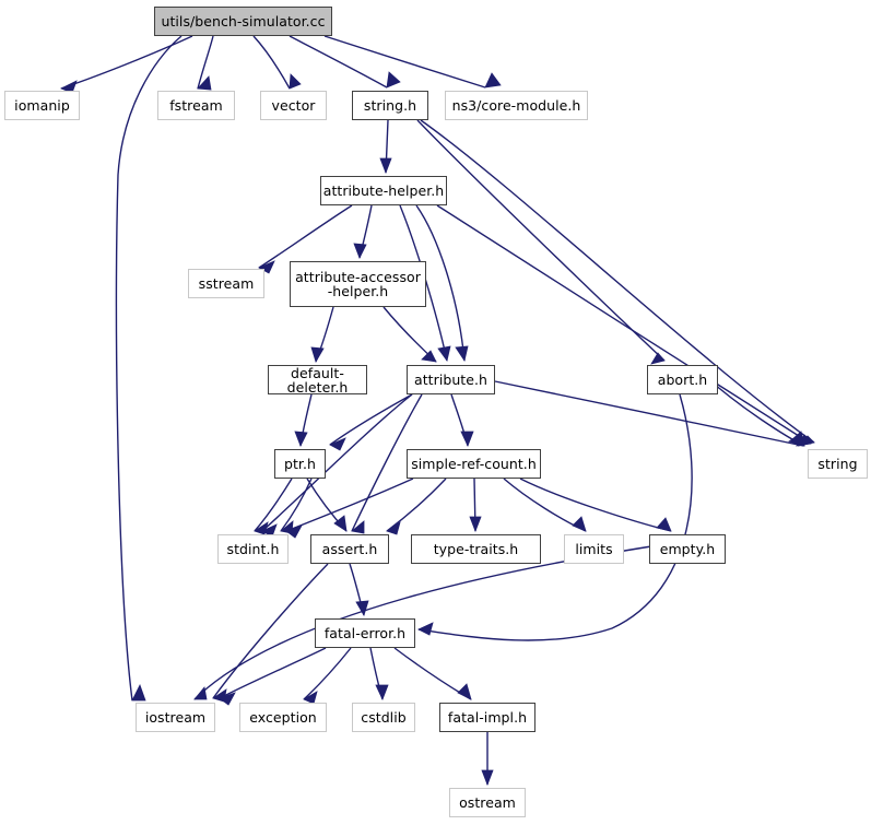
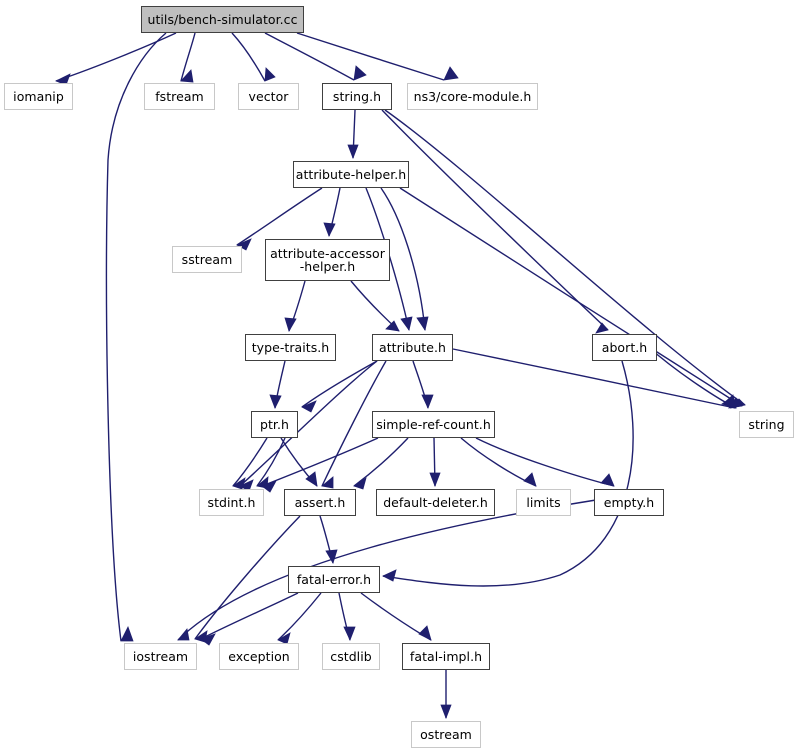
  utils/bench-simulator.cc
  iomanip
  fstream
  vector
  string.h
  ns3/core-module.h
  attribute-helper.h
  sstream
  attribute-accessor
  -helper.h
- default-deleter.h
+ type-traits.h
  attribute.h
  abort.h
  ptr.h
  simple-ref-count.h
  string
  stdint.h
  assert.h
- type-traits.h
+ default-deleter.h
  limits
  empty.h
  fatal-error.h
  iostream
  exception
  cstdlib
  fatal-impl.h
  ostream
